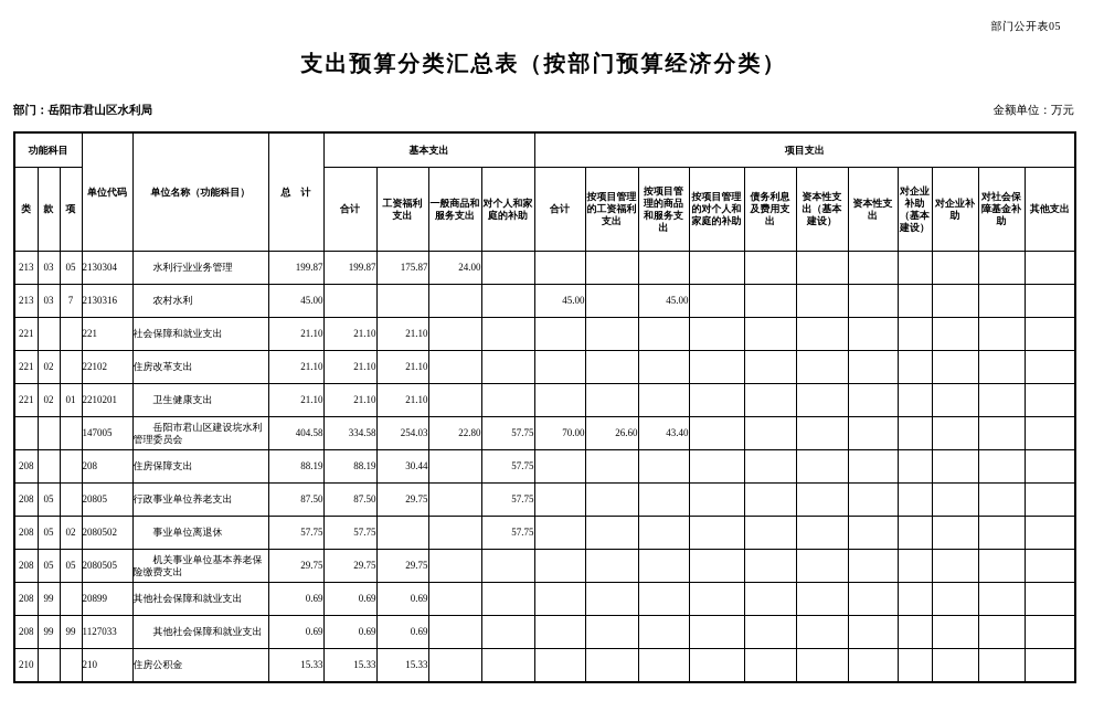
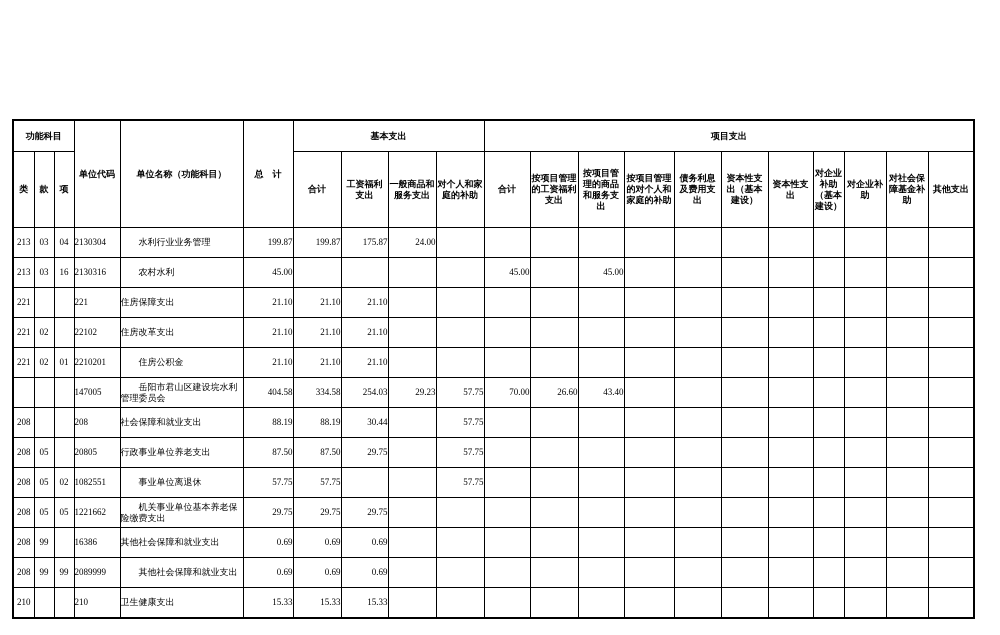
- 部门公开表05
- 支出预算分类汇总表（按部门预算经济分类）
- 部门：岳阳市君山区水利局
- 金额单位：万元
  功能科目	单位代码	单位名称（功能科目）	总 计	基本支出	项目支出
  类	款	项	合计	工资福利支出	一般商品和服务支出	对个人和家庭的补助	合计	按项目管理的工资福利支出	按项目管理的商品和服务支出	按项目管理的对个人和家庭的补助	债务利息及费用支出	资本性支出（基本建设）	资本性支出	对企业补助（基本建设）	对企业补助	对社会保障基金补助	其他支出
- 213	03	05	2130304	水利行业业务管理	199.87	199.87	175.87	24.00
+ 213	03	04	2130304	水利行业业务管理	199.87	199.87	175.87	24.00
- 213	03	7	2130316	农村水利	45.00					45.00		45.00
+ 213	03	16	2130316	农村水利	45.00					45.00		45.00
- 221			221	社会保障和就业支出	21.10	21.10	21.10
+ 221			221	住房保障支出	21.10	21.10	21.10
  221	02		22102	住房改革支出	21.10	21.10	21.10
- 221	02	01	2210201	卫生健康支出	21.10	21.10	21.10
+ 221	02	01	2210201	住房公积金	21.10	21.10	21.10
- 			147005	岳阳市君山区建设垸水利管理委员会	404.58	334.58	254.03	22.80	57.75	70.00	26.60	43.40
+ 			147005	岳阳市君山区建设垸水利管理委员会	404.58	334.58	254.03	29.23	57.75	70.00	26.60	43.40
- 208			208	住房保障支出	88.19	88.19	30.44		57.75
+ 208			208	社会保障和就业支出	88.19	88.19	30.44		57.75
  208	05		20805	行政事业单位养老支出	87.50	87.50	29.75		57.75
- 208	05	02	2080502	事业单位离退休	57.75	57.75			57.75
+ 208	05	02	1082551	事业单位离退休	57.75	57.75			57.75
- 208	05	05	2080505	机关事业单位基本养老保险缴费支出	29.75	29.75	29.75
+ 208	05	05	1221662	机关事业单位基本养老保险缴费支出	29.75	29.75	29.75
- 208	99		20899	其他社会保障和就业支出	0.69	0.69	0.69
+ 208	99		16386	其他社会保障和就业支出	0.69	0.69	0.69
- 208	99	99	1127033	其他社会保障和就业支出	0.69	0.69	0.69
+ 208	99	99	2089999	其他社会保障和就业支出	0.69	0.69	0.69
- 210			210	住房公积金	15.33	15.33	15.33
+ 210			210	卫生健康支出	15.33	15.33	15.33
